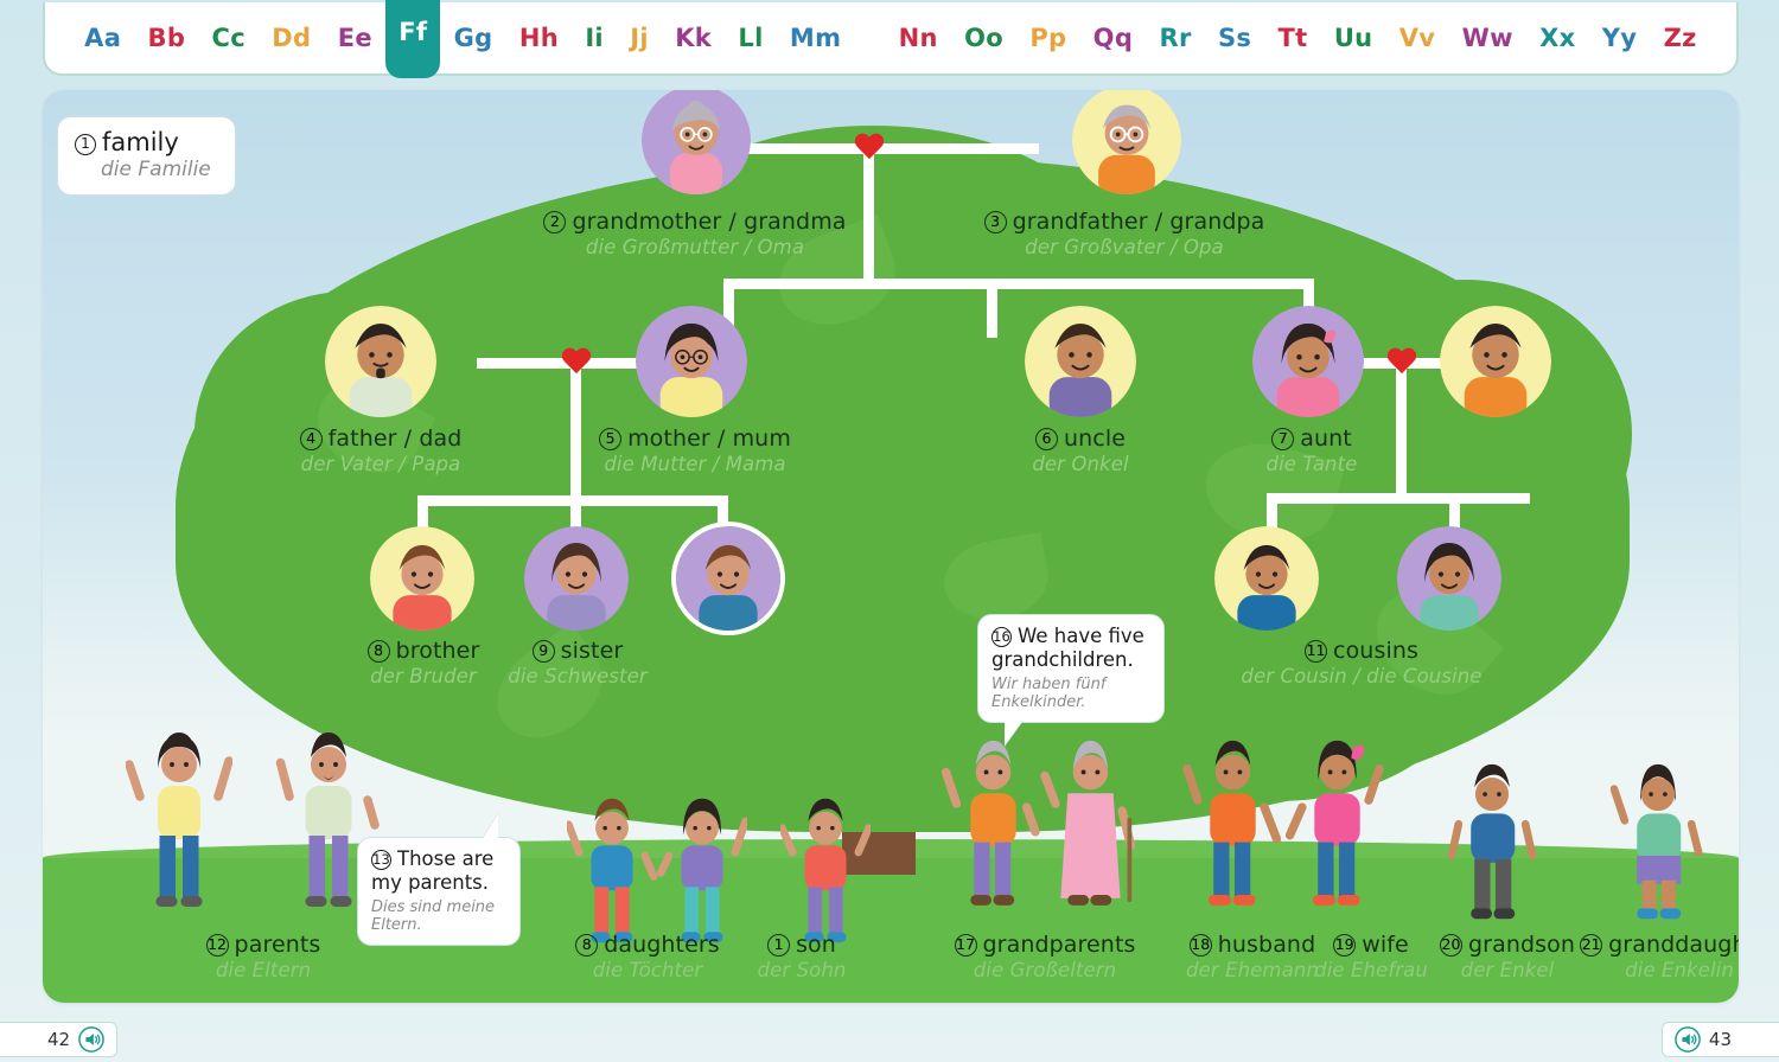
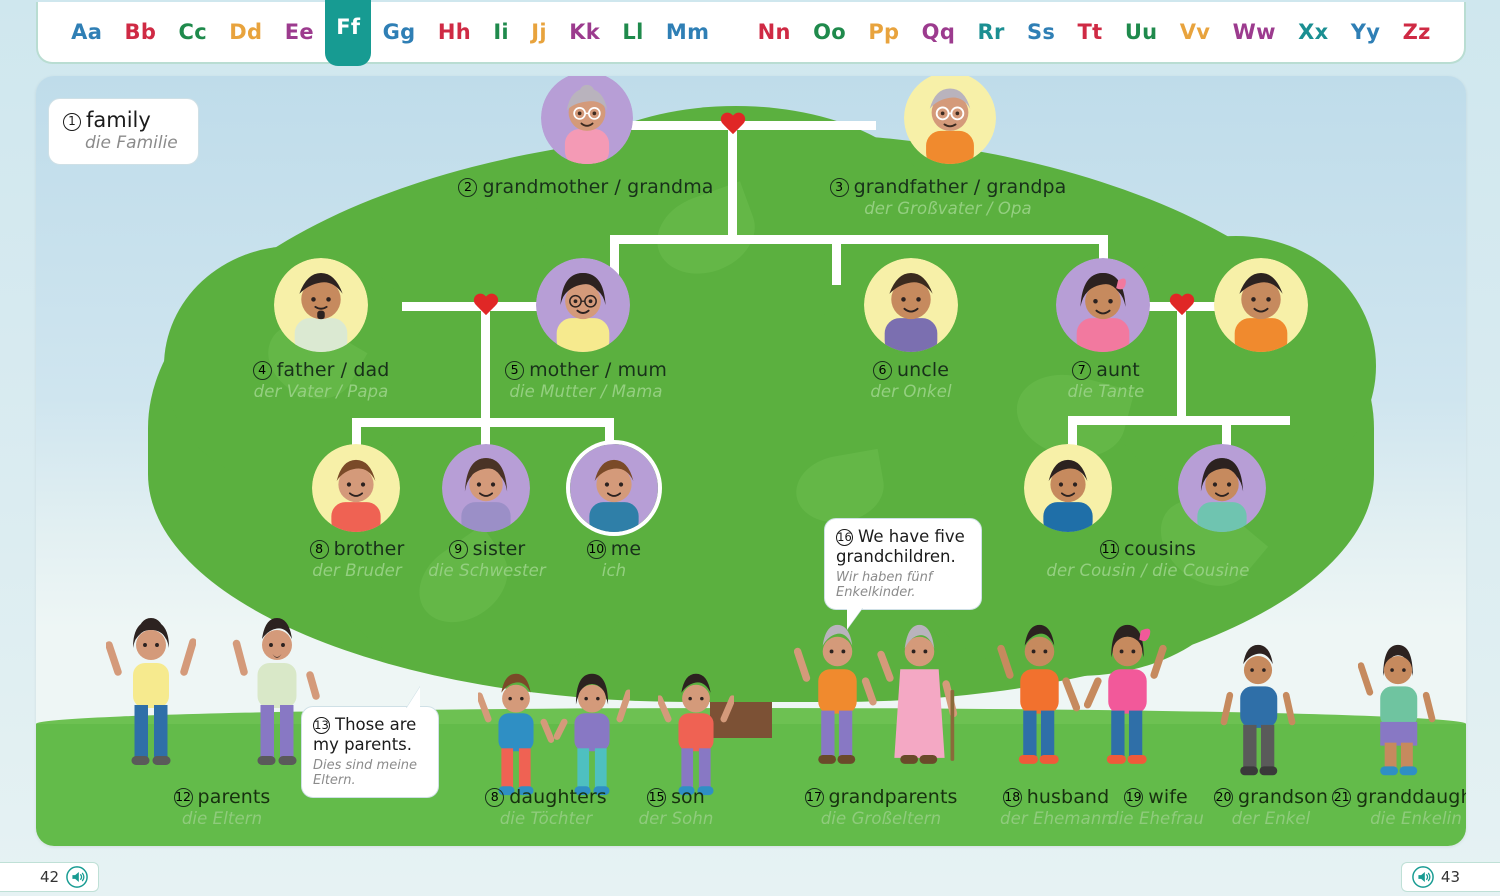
  Aa
  Bb
  Cc
  Dd
  Ee
  Ff
  Gg
  Hh
  Ii
  Jj
  Kk
  Ll
  Mm
  Nn
  Oo
  Pp
  Qq
  Rr
  Ss
  Tt
  Uu
  Vv
  Ww
  Xx
  Yy
  Zz
  2 grandmother / grandma
- die Großmutter / Oma
  3 grandfather / grandpa
  der Großvater / Opa
  4 father / dad
  der Vater / Papa
  5 mother / mum
  die Mutter / Mama
  6 uncle
  der Onkel
  7 aunt
  die Tante
  8 brother
  der Bruder
  9 sister
  die Schwester
+ 10 me
+ ich
  11 cousins
  der Cousin / die Cousine
  12 parents
  die Eltern
  8 daughters
  die Töchter
- 1 son
+ 15 son
  der Sohn
  17 grandparents
  die Großeltern
  18 husband
  der Ehemann
  19 wife
  die Ehefrau
  20 grandson
  der Enkel
  21 granddaug
  die Enkelin
  1 family
  die Familie
  13 Those are my parents.
  Dies sind meine Eltern.
  16 We have five grandchildren.
  Wir haben fünf Enkelkinder.
  42
  43
